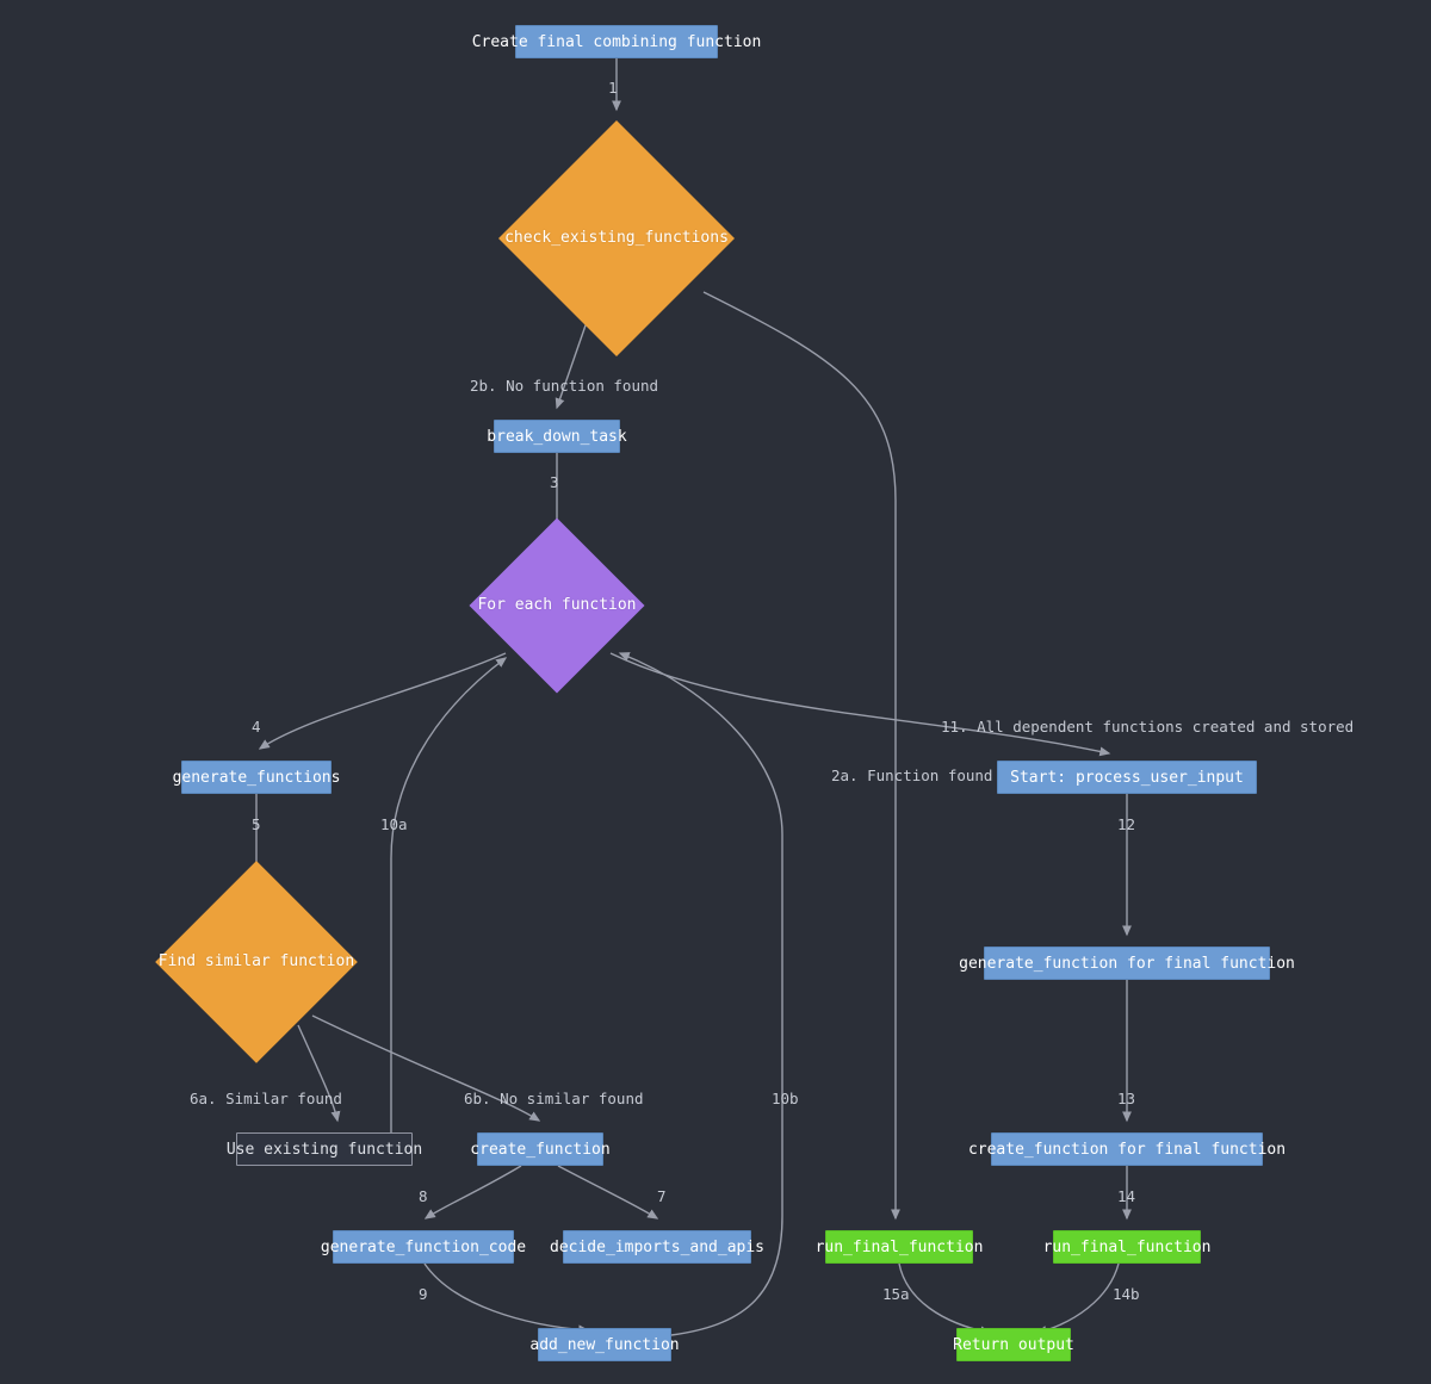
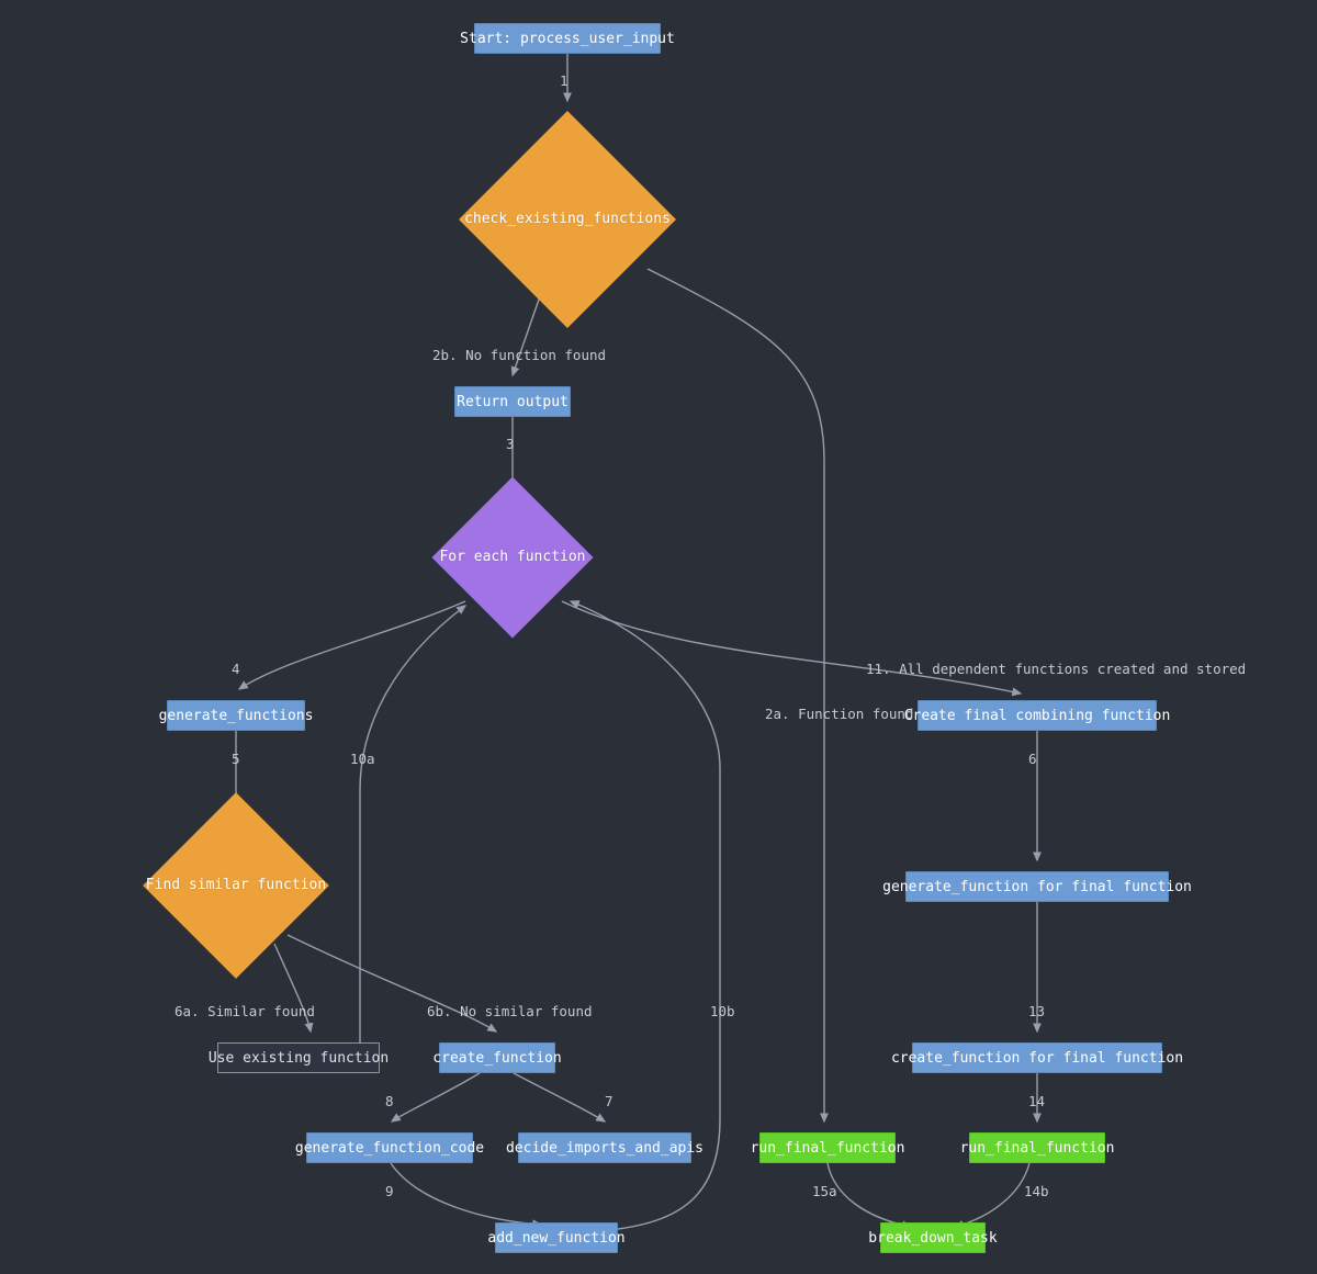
- Create final combining function
+ Start: process_user_input
  check_existing_functions
- break_down_task
+ Return output
  For each function
  generate_functions
  Find similar function
  Use existing function
  create_function
  generate_function_code
  decide_imports_and_apis
  add_new_function
- Start: process_user_input
+ Create final combining function
  generate_function for final function
  create_function for final function
  run_final_function
  run_final_function
- Return output
+ break_down_task
  1
  2b. No function found
  2a. Function found
  3
  4
  5
  6a. Similar found
  6b. No similar found
  7
  8
  9
  10a
  10b
  11. All dependent functions created and stored
- 12
+ 6
  13
  14
  15a
  14b
